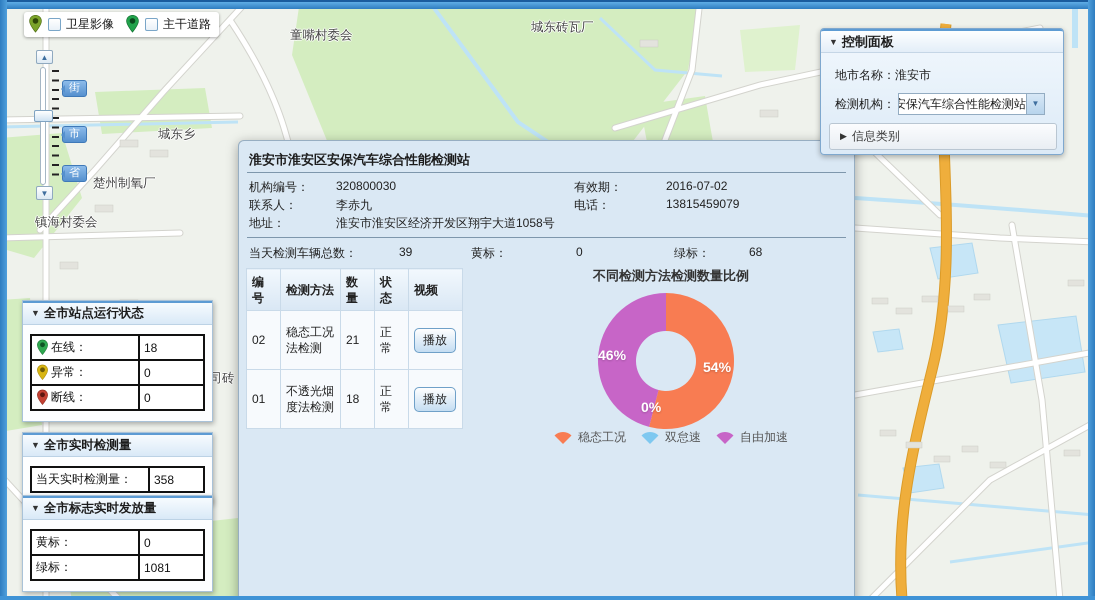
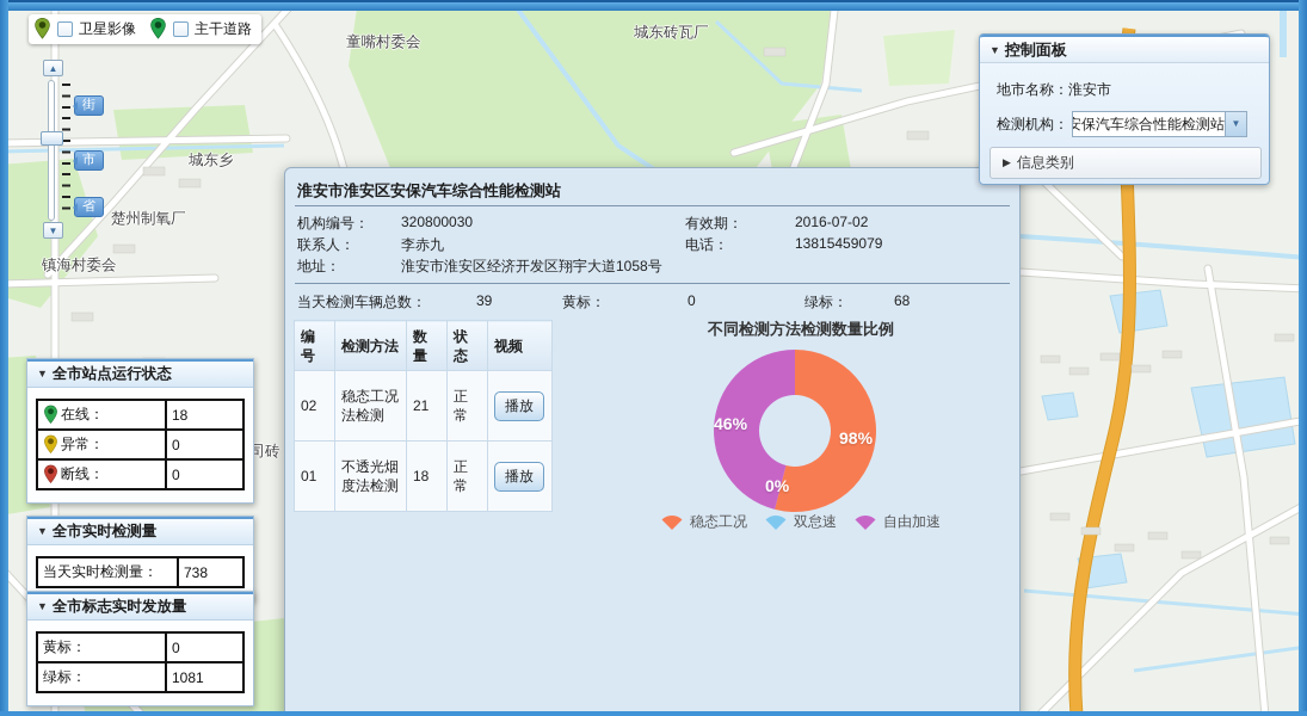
  童嘴村委会
  城东砖瓦厂
  城东乡
  楚州制氧厂
  镇海村委会
  卫星影像
  主干道路
  ▲
  街
  市
  省
  ▼
  ▼ 全市站点运行状态
  在线：	18
  异常：	0
  断线：	0
  ▼ 全市实时检测量
- 当天实时检测量：	358
+ 当天实时检测量：	738
  ▼ 全市标志实时发放量
  黄标：	0
  绿标：	1081
  淮安市淮安区安保汽车综合性能检测站
  机构编号：
  320800030
  有效期：
  2016-07-02
  联系人：
  李赤九
  电话：
  13815459079
  地址：
  淮安市淮安区经济开发区翔宇大道1058号
  当天检测车辆总数：
  39
  黄标：
  0
  绿标：
  68
  编号	检测方法	数量	状态	视频
  02	稳态工况法检测	21	正常	播放
  01	不透光烟度法检测	18	正常	播放
  不同检测方法检测数量比例
- 54%
+ 98%
  46%
  0%
  稳态工况
  双怠速
  自由加速
  ▼ 控制面板
  地市名称：
  淮安市
  检测机构：
  安保汽车综合性能检测站
  ▼
  ▶ 信息类别
